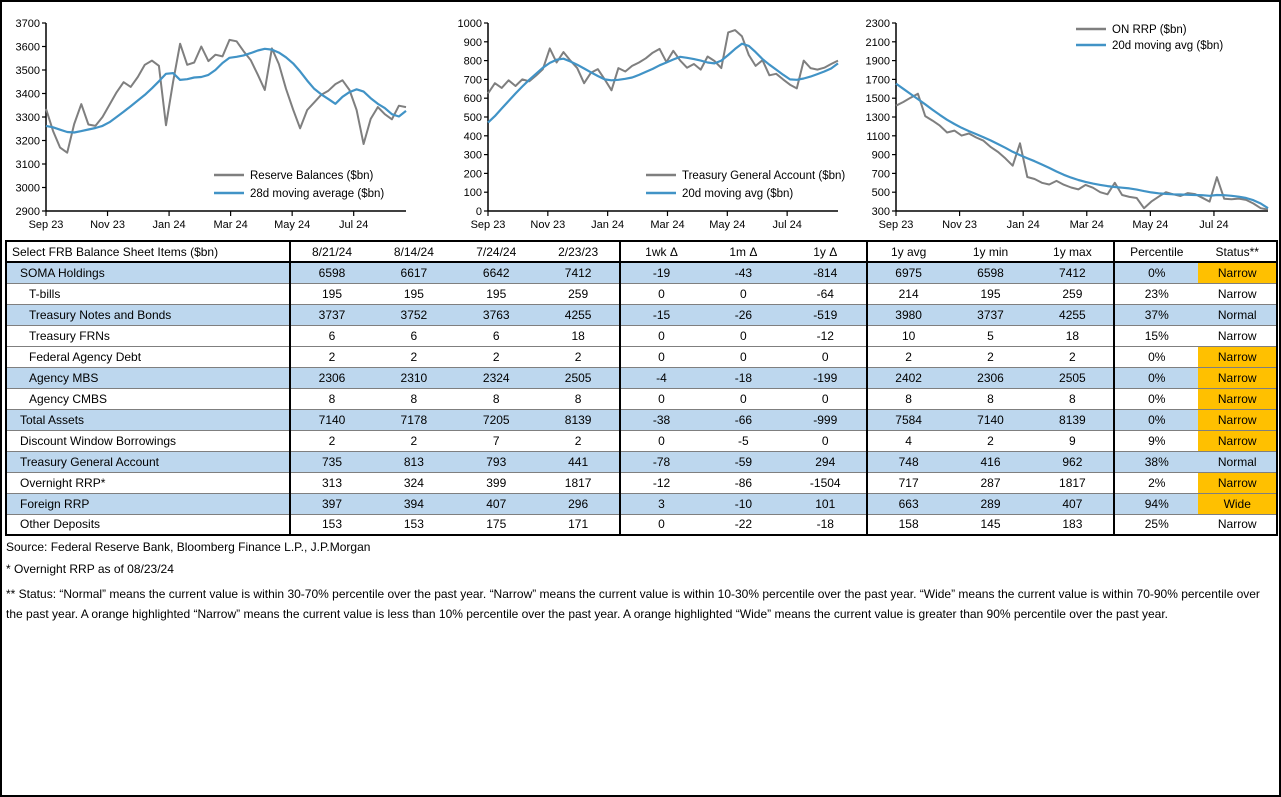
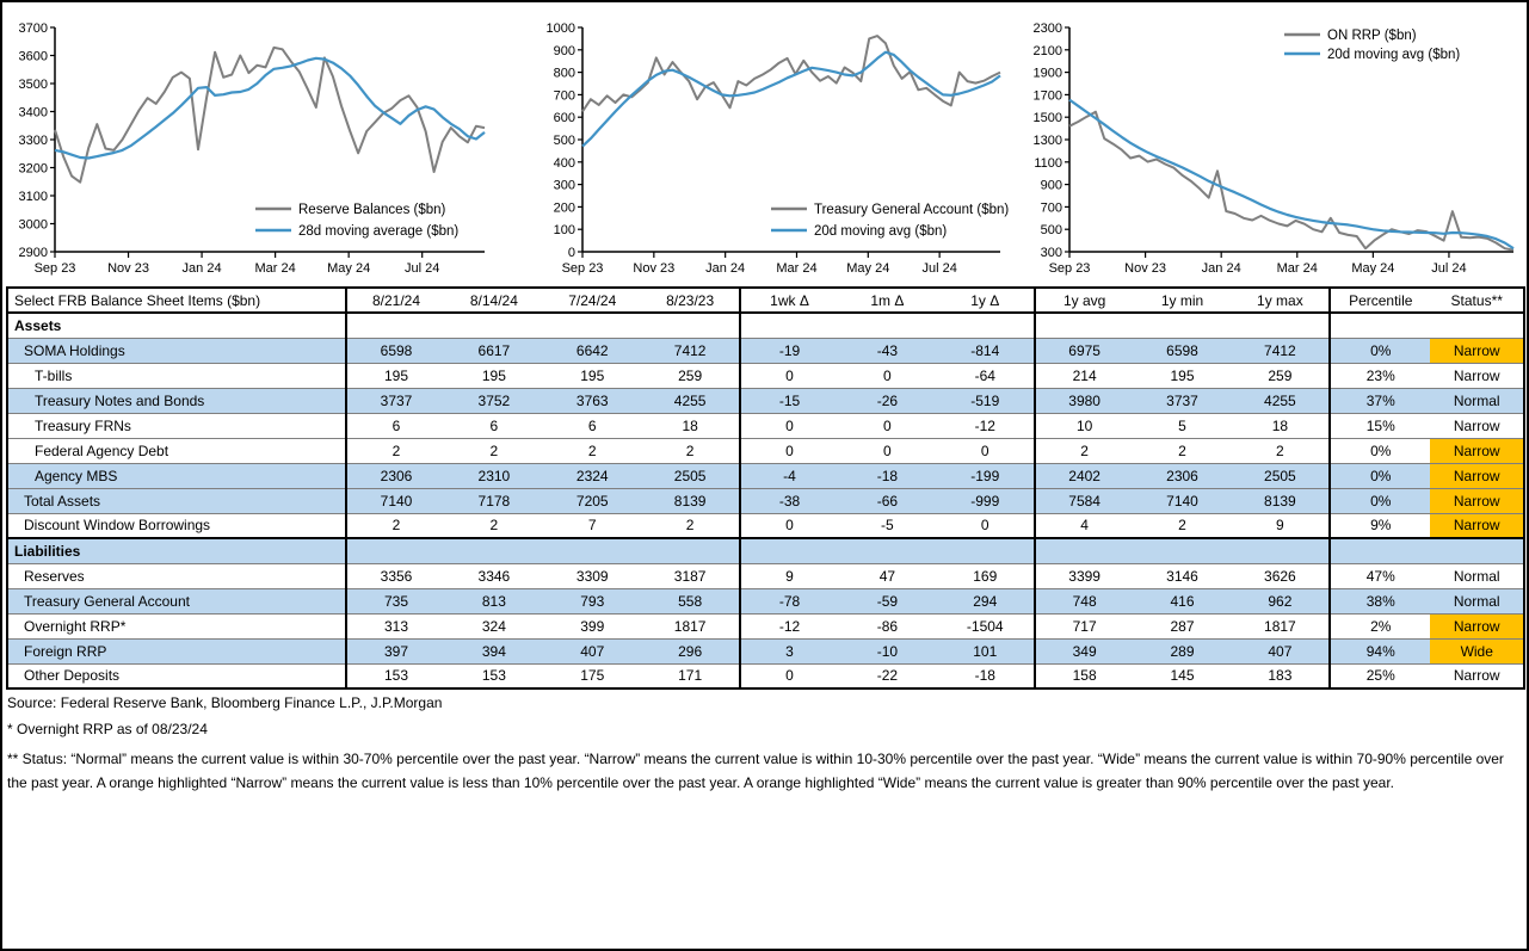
  2900
  3000
  3100
  3200
  3300
  3400
  3500
  3600
  3700
  Sep 23
  Nov 23
  Jan 24
  Mar 24
  May 24
  Jul 24
  Reserve Balances ($bn)
  28d moving average ($bn)
  0
  100
  200
  300
  400
  500
  600
  700
  800
  900
  1000
  Sep 23
  Nov 23
  Jan 24
  Mar 24
  May 24
  Jul 24
  Treasury General Account ($bn)
  20d moving avg ($bn)
  300
  500
  700
  900
  1100
  1300
  1500
  1700
  1900
  2100
  2300
  Sep 23
  Nov 23
  Jan 24
  Mar 24
  May 24
  Jul 24
  ON RRP ($bn)
  20d moving avg ($bn)
- Select FRB Balance Sheet Items ($bn)	8/21/24	8/14/24	7/24/24	2/23/23	1wk Δ	1m Δ	1y Δ	1y avg	1y min	1y max	Percentile	Status**
+ Select FRB Balance Sheet Items ($bn)	8/21/24	8/14/24	7/24/24	8/23/23	1wk Δ	1m Δ	1y Δ	1y avg	1y min	1y max	Percentile	Status**
+ Assets
  SOMA Holdings	6598	6617	6642	7412	-19	-43	-814	6975	6598	7412	0%	Narrow
  T-bills	195	195	195	259	0	0	-64	214	195	259	23%	Narrow
  Treasury Notes and Bonds	3737	3752	3763	4255	-15	-26	-519	3980	3737	4255	37%	Normal
  Treasury FRNs	6	6	6	18	0	0	-12	10	5	18	15%	Narrow
  Federal Agency Debt	2	2	2	2	0	0	0	2	2	2	0%	Narrow
  Agency MBS	2306	2310	2324	2505	-4	-18	-199	2402	2306	2505	0%	Narrow
- Agency CMBS	8	8	8	8	0	0	0	8	8	8	0%	Narrow
  Total Assets	7140	7178	7205	8139	-38	-66	-999	7584	7140	8139	0%	Narrow
  Discount Window Borrowings	2	2	7	2	0	-5	0	4	2	9	9%	Narrow
+ Liabilities
+ Reserves	3356	3346	3309	3187	9	47	169	3399	3146	3626	47%	Normal
- Treasury General Account	735	813	793	441	-78	-59	294	748	416	962	38%	Normal
+ Treasury General Account	735	813	793	558	-78	-59	294	748	416	962	38%	Normal
  Overnight RRP*	313	324	399	1817	-12	-86	-1504	717	287	1817	2%	Narrow
- Foreign RRP	397	394	407	296	3	-10	101	663	289	407	94%	Wide
+ Foreign RRP	397	394	407	296	3	-10	101	349	289	407	94%	Wide
  Other Deposits	153	153	175	171	0	-22	-18	158	145	183	25%	Narrow
  Source: Federal Reserve Bank, Bloomberg Finance L.P., J.P.Morgan
  * Overnight RRP as of 08/23/24
  ** Status: “Normal” means the current value is within 30-70% percentile over the past year. “Narrow” means the current value is within 10-30% percentile over the past year. “Wide” means the current value is within 70-90% percentile over the past year. A orange highlighted “Narrow” means the current value is less than 10% percentile over the past year. A orange highlighted “Wide” means the current value is greater than 90% percentile over the past year.
